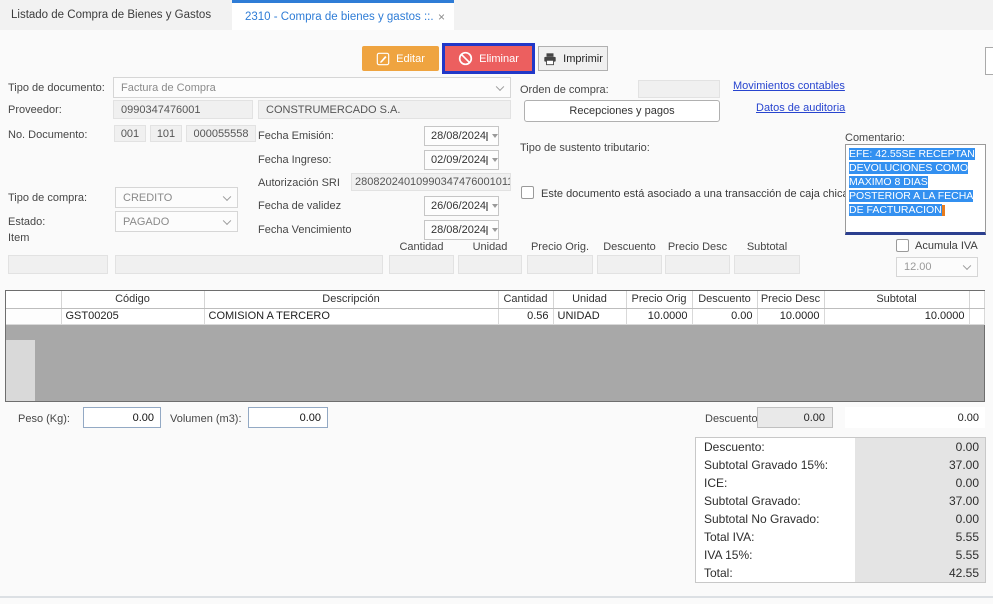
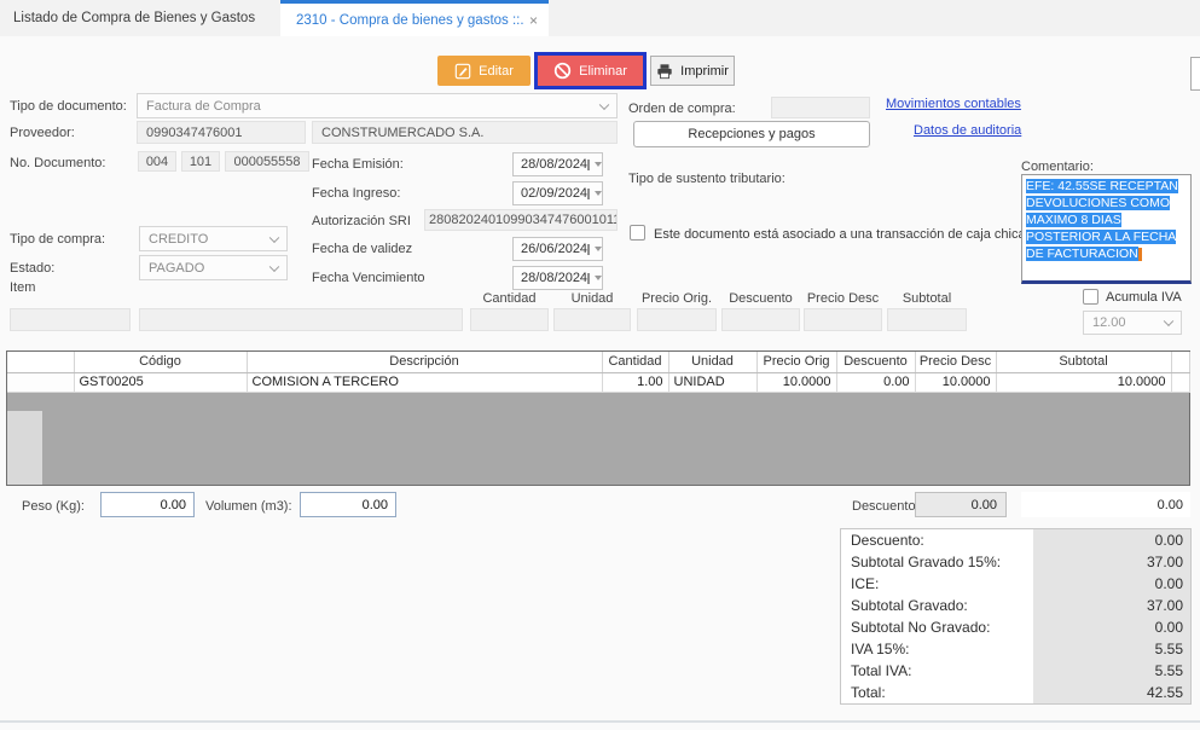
  Listado de Compra de Bienes y Gastos
  2310 - Compra de bienes y gastos ::.
  ×
  Editar
  Eliminar
  Imprimir
  Tipo de documento:
  Factura de Compra
  Proveedor:
  0990347476001
  CONSTRUMERCADO S.A.
  No. Documento:
- 001
+ 004
  101
  000055558
  Tipo de compra:
  CREDITO
  Estado:
  PAGADO
  Item
  Fecha Emisión:
  28/08/2024
  Fecha Ingreso:
  02/09/2024
  Autorización SRI
  2808202401099034747600101
  Fecha de validez
  26/06/2024
  Fecha Vencimiento
  28/08/2024
  Orden de compra:
  Recepciones y pagos
  Movimientos contables
  Datos de auditoria
  Tipo de sustento tributario:
  Este documento está asociado a una transacción de caja chic
  Comentario:
  EFE: 42.55SE RECEPTAN DEVOLUCIONES COMO MAXIMO 8 DIAS POSTERIOR A LA FECHA DE FACTURACION
  Cantidad
  Unidad
  Precio Orig.
  Descuento
  Precio Desc
  Subtotal
  Acumula IVA
  12.00
  	Código	Descripción	Cantidad	Unidad	Precio Orig	Descuento	Precio Desc	Subtotal
- 	GST00205	COMISION A TERCERO	0.56	UNIDAD	10.0000	0.00	10.0000	10.0000
+ 	GST00205	COMISION A TERCERO	1.00	UNIDAD	10.0000	0.00	10.0000	10.0000
  Peso (Kg):
  0.00
  Volumen (m3):
  0.00
  Descuento
  0.00
  0.00
  Descuento:
  0.00
  Subtotal Gravado 15%:
  37.00
  ICE:
  0.00
  Subtotal Gravado:
  37.00
  Subtotal No Gravado:
  0.00
- Total IVA:
+ IVA 15%:
  5.55
- IVA 15%:
+ Total IVA:
  5.55
  Total:
  42.55
